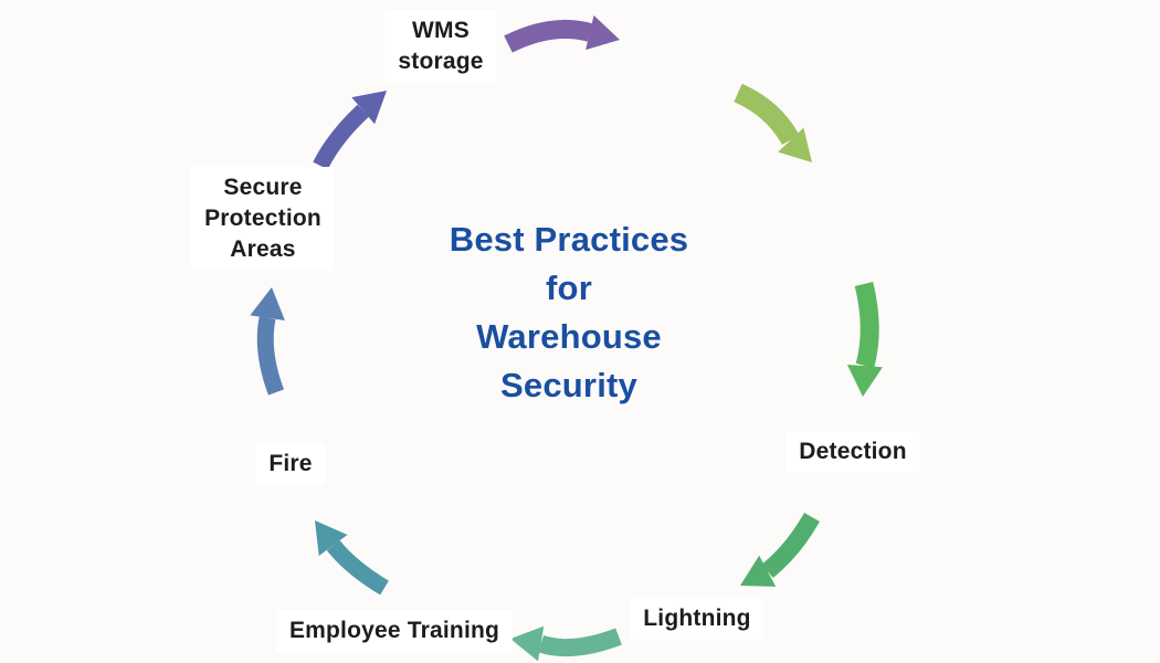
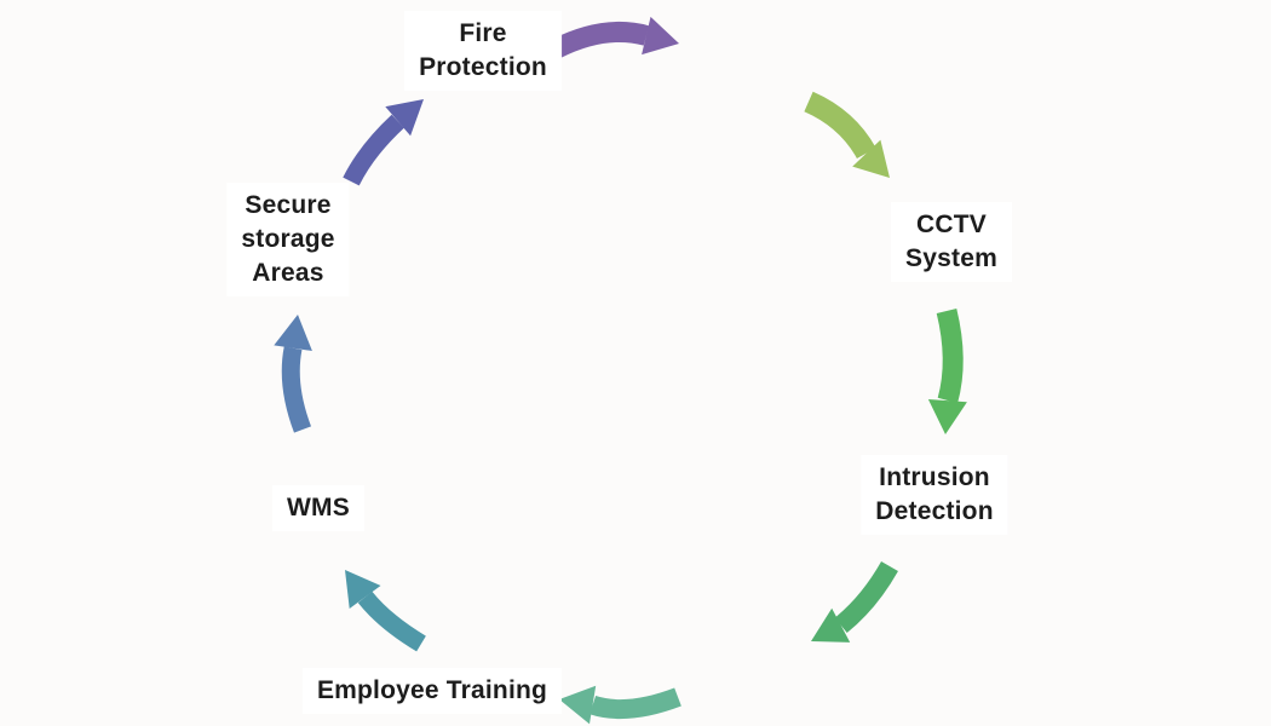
- WMS
+ Fire
- storage
+ Protection
+ CCTV
+ System
+ Intrusion
  Detection
- Lightning
  Employee Training
- Fire
+ WMS
  Secure
- Protection
+ storage
  Areas
- Best Practices
- for
- Warehouse
- Security
